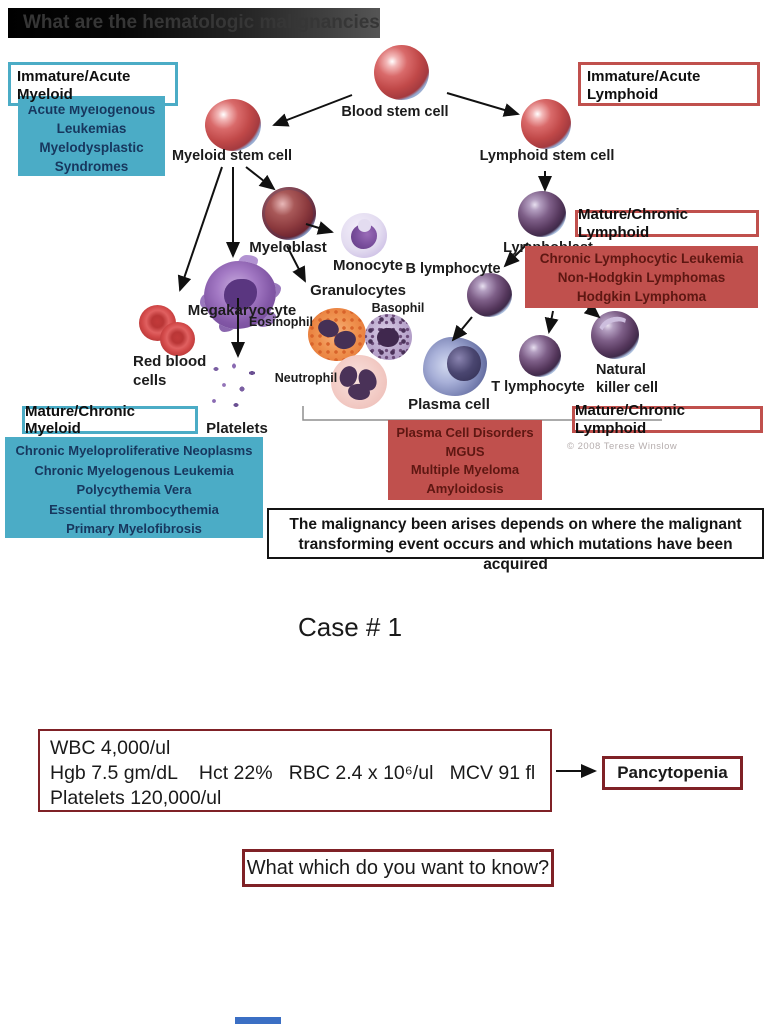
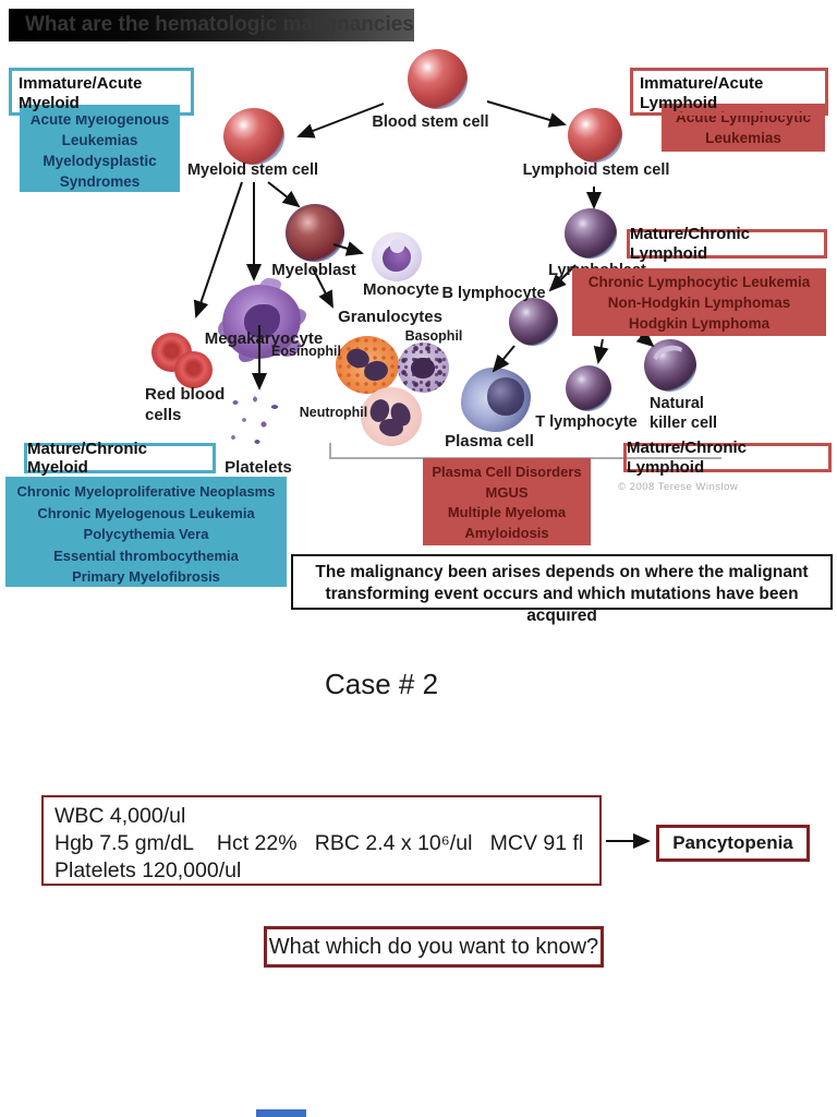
  What are the hematologic malignancies
  Blood stem cell
  Myeloid stem cell
  Lymphoid stem cell
  Myeloblast
  Monocyte
  B lymphocyte
  Granulocytes
  Basophil
  Eosinophil
  Neutrophil
  Megakaryocyte
  Red blood
  cells
  Platelets
  Plasma cell
  T lymphocyte
  Natural
  killer cell
  © 2008 Terese Winslow
  Acute Myelogenous Leukemias
  Myelodysplastic Syndromes
+ Acute Lymphocytic Leukemias
  Chronic Lymphocytic Leukemia
  Non-Hodgkin Lymphomas
  Hodgkin Lymphoma
  Chronic Myeloproliferative Neoplasms
  Chronic Myelogenous Leukemia
  Polycythemia Vera
  Essential thrombocythemia
  Primary Myelofibrosis
  Plasma Cell Disorders
  MGUS
  Multiple Myeloma
  Amyloidosis
  Immature/Acute
  Myeloid
  Immature/Acute
  Lymphoid
  Mature/Chronic Lymphoid
  Mature/Chronic Myeloid
  Mature/Chronic Lymphoid
  The malignancy been arises depends on where the malignant transforming event occurs and which mutations have been acquired
- Case # 1
+ Case # 2
  WBC 4,000/ul
  Hgb 7.5 gm/dL Hct 22% RBC 2.4 x 10⁶/ul MCV 91 fl
  Platelets 120,000/ul
  Pancytopenia
  What which do you want to know?
